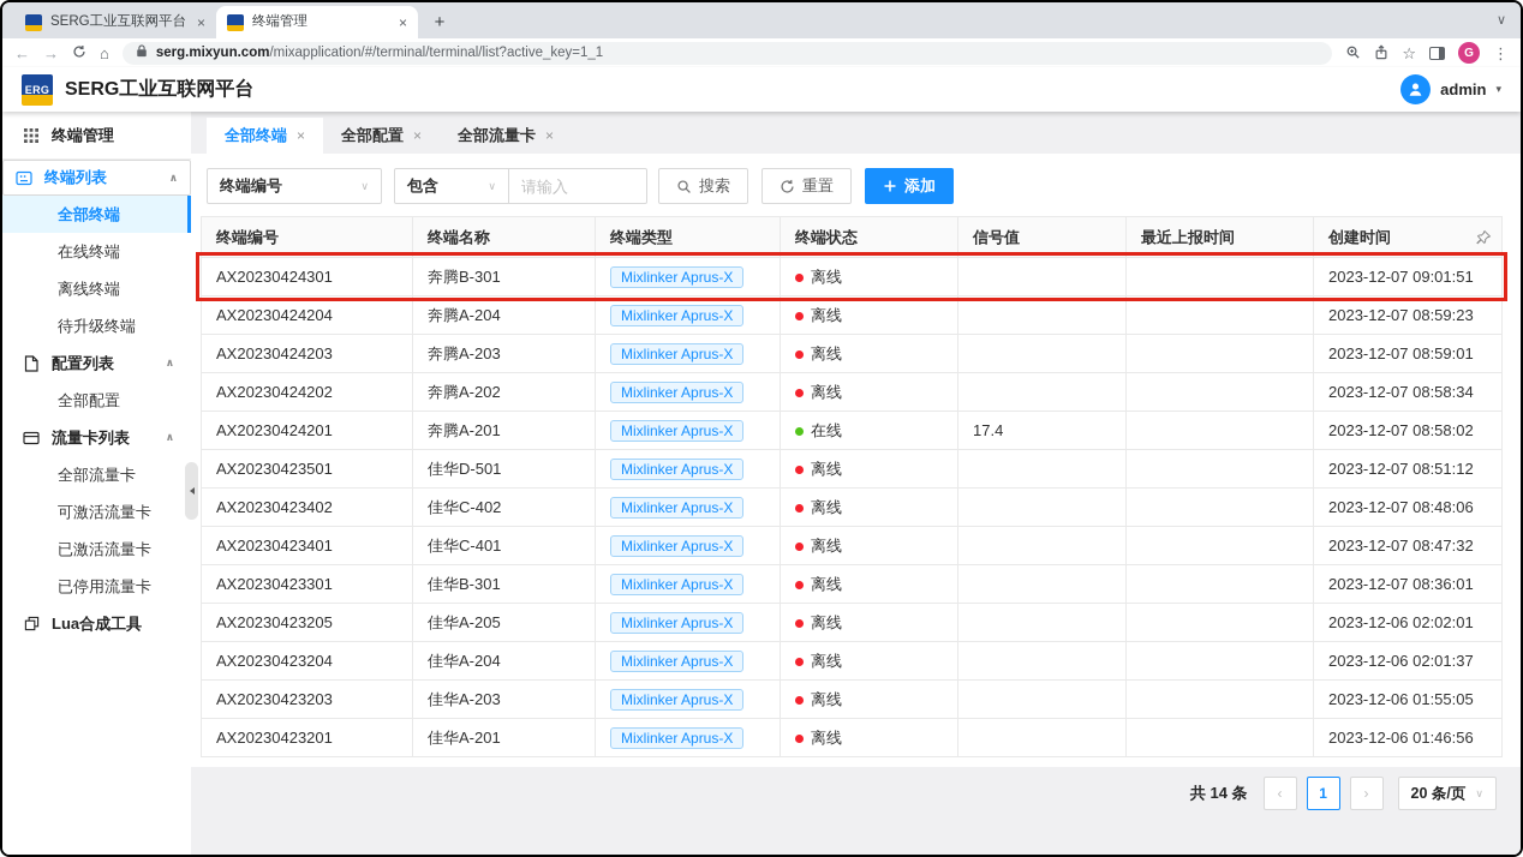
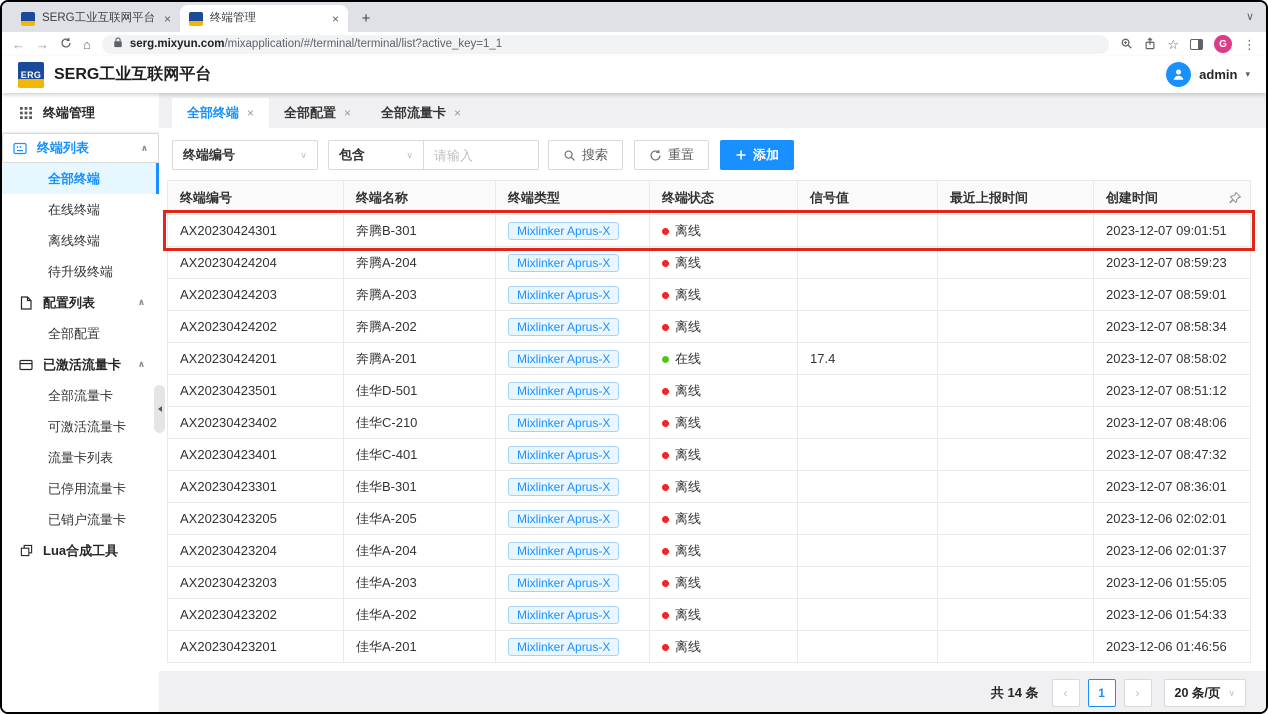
  SERG工业互联网平台
  ×
  终端管理
  ×
  +
  ∨
  ←
  →
  ⌂
  serg.mixyun.com/mixapplication/#/terminal/terminal/list?active_key=1_1
  ☆
  G
  ⋮
  ERG
  SERG工业互联网平台
  admin
  ▾
  终端管理
  终端列表
  ∧
  全部终端
  在线终端
  离线终端
  待升级终端
  配置列表
  ∧
  全部配置
- 流量卡列表
+ 已激活流量卡
  ∧
  全部流量卡
  可激活流量卡
- 已激活流量卡
+ 流量卡列表
  已停用流量卡
+ 已销户流量卡
  Lua合成工具
  全部终端
  ×
  全部配置
  ×
  全部流量卡
  ×
  终端编号
  ∨
  包含
  ∨
  请输入
  搜索
  重置
  添加
  终端编号	终端名称	终端类型	终端状态	信号值	最近上报时间	创建时间
  AX20230424301	奔腾B-301	Mixlinker Aprus-X	离线			2023-12-07 09:01:51
  AX20230424204	奔腾A-204	Mixlinker Aprus-X	离线			2023-12-07 08:59:23
  AX20230424203	奔腾A-203	Mixlinker Aprus-X	离线			2023-12-07 08:59:01
  AX20230424202	奔腾A-202	Mixlinker Aprus-X	离线			2023-12-07 08:58:34
  AX20230424201	奔腾A-201	Mixlinker Aprus-X	在线	17.4		2023-12-07 08:58:02
  AX20230423501	佳华D-501	Mixlinker Aprus-X	离线			2023-12-07 08:51:12
- AX20230423402	佳华C-402	Mixlinker Aprus-X	离线			2023-12-07 08:48:06
+ AX20230423402	佳华C-210	Mixlinker Aprus-X	离线			2023-12-07 08:48:06
  AX20230423401	佳华C-401	Mixlinker Aprus-X	离线			2023-12-07 08:47:32
  AX20230423301	佳华B-301	Mixlinker Aprus-X	离线			2023-12-07 08:36:01
  AX20230423205	佳华A-205	Mixlinker Aprus-X	离线			2023-12-06 02:02:01
  AX20230423204	佳华A-204	Mixlinker Aprus-X	离线			2023-12-06 02:01:37
  AX20230423203	佳华A-203	Mixlinker Aprus-X	离线			2023-12-06 01:55:05
+ AX20230423202	佳华A-202	Mixlinker Aprus-X	离线			2023-12-06 01:54:33
  AX20230423201	佳华A-201	Mixlinker Aprus-X	离线			2023-12-06 01:46:56
  共 14 条
  ‹
  1
  ›
  20 条/页
  ∨
